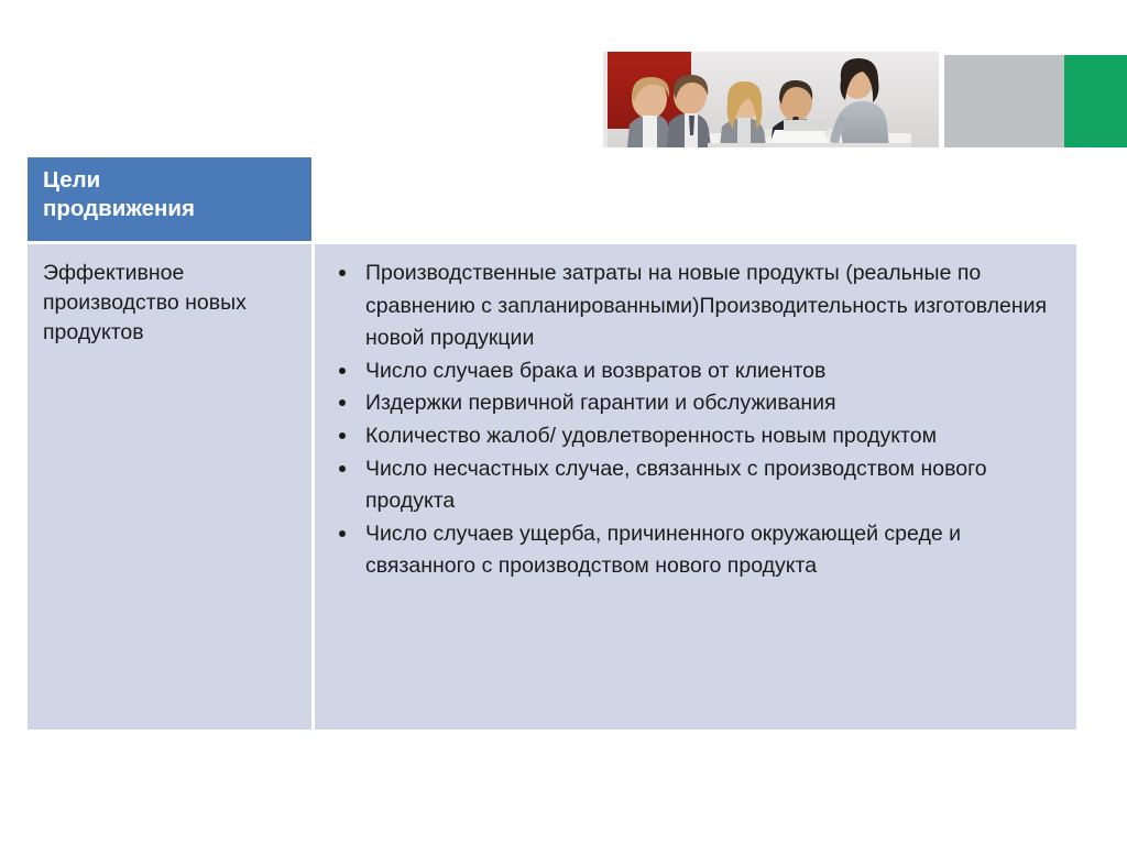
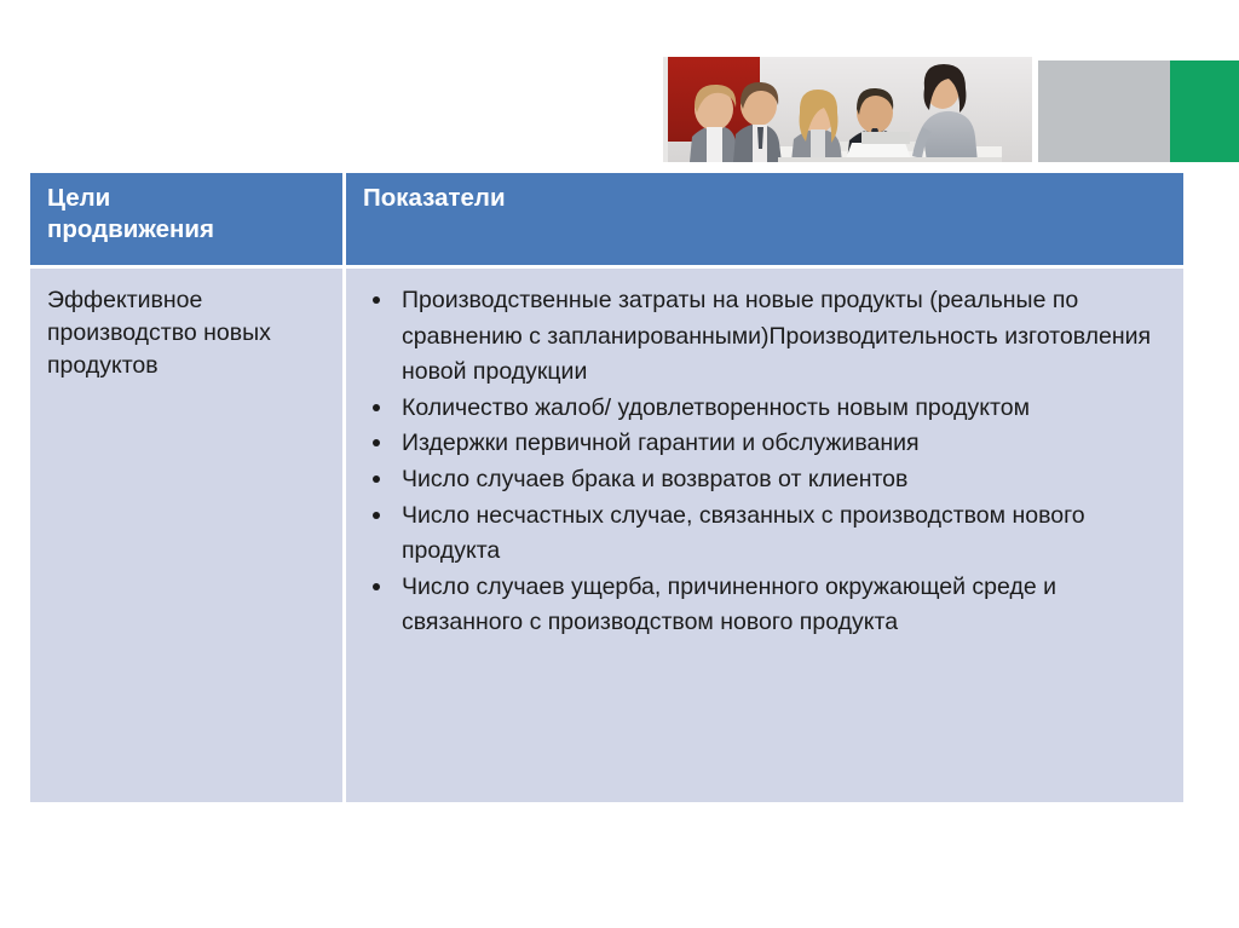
  Цели
  продвижения
+ Показатели
  Эффективное производство новых продуктов
  Производственные затраты на новые продукты (реальные по сравнению с запланированными)Производительность изготовления новой продукции
- Число случаев брака и возвратов от клиентов
+ Количество жалоб/ удовлетворенность новым продуктом
  Издержки первичной гарантии и обслуживания
- Количество жалоб/ удовлетворенность новым продуктом
+ Число случаев брака и возвратов от клиентов
  Число несчастных случае, связанных с производством нового продукта
  Число случаев ущерба, причиненного окружающей среде и связанного с производством нового продукта
